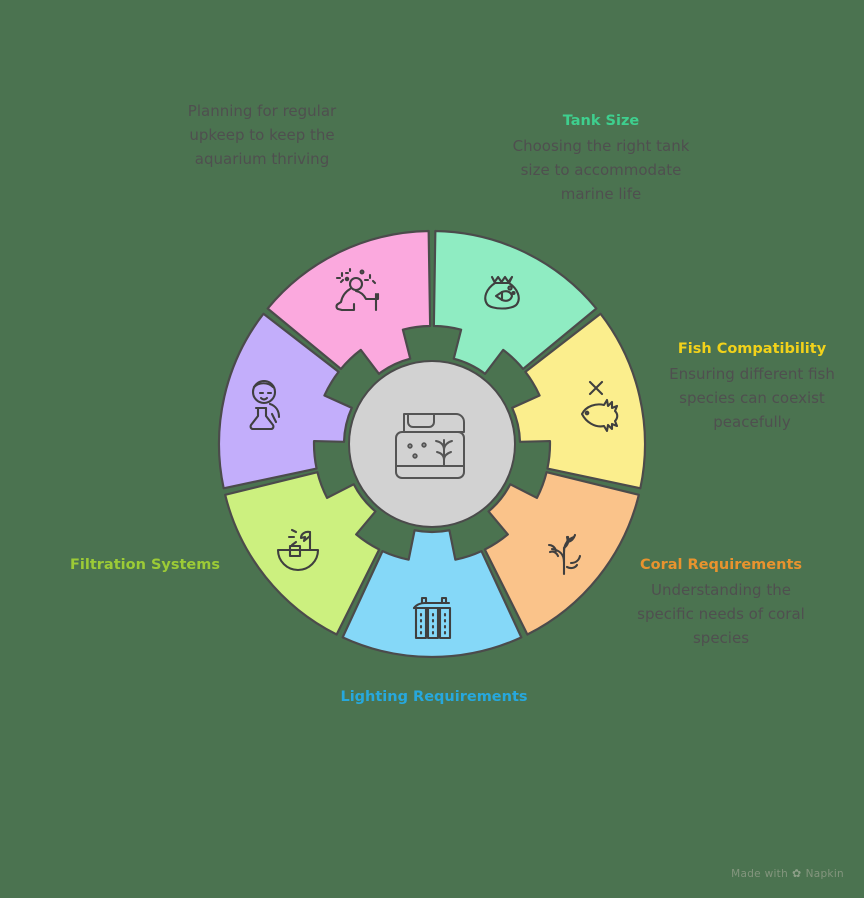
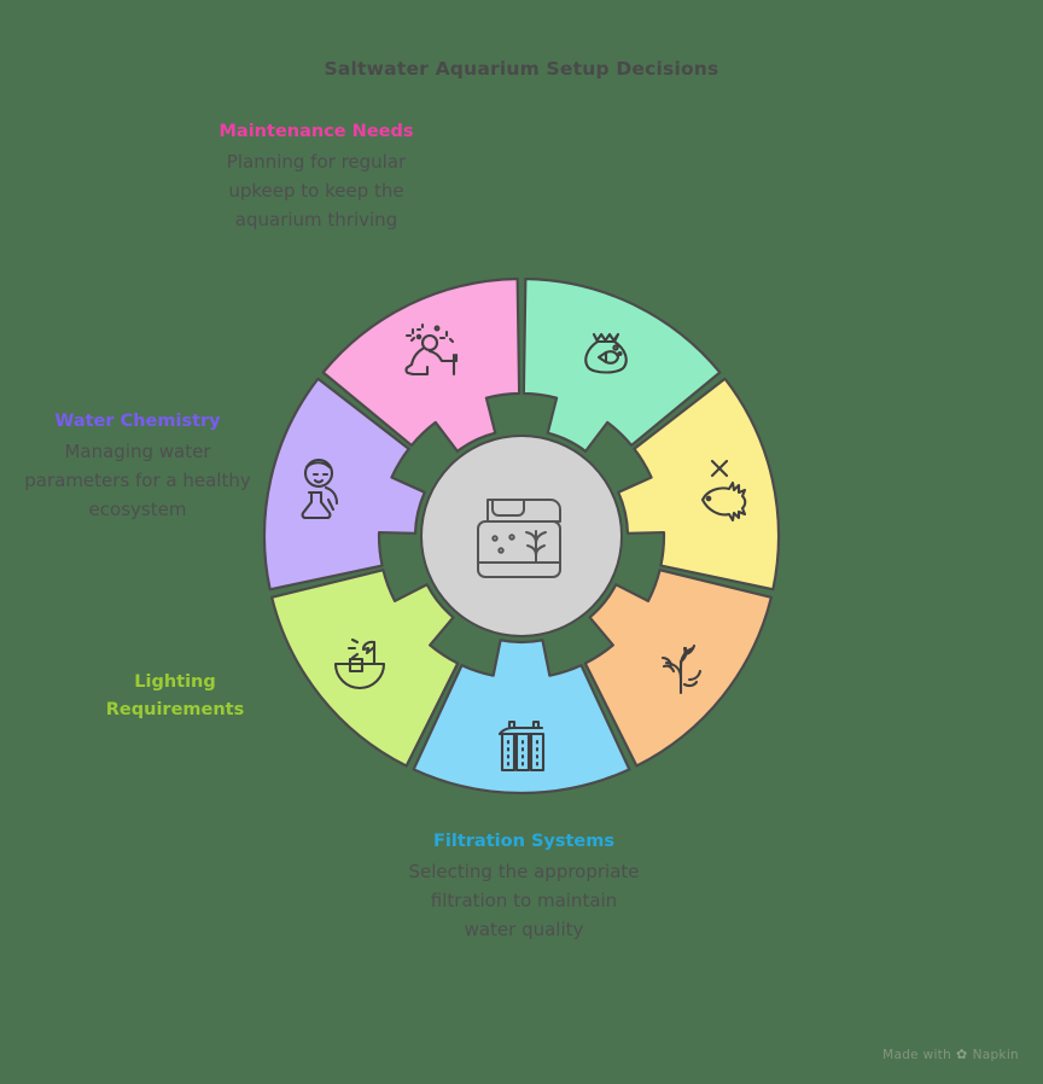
+ Saltwater Aquarium Setup Decisions
+ Maintenance Needs
  Planning for regular upkeep to keep the aquarium thriving
- Tank Size
- Choosing the right tank size to accommodate marine life
- Fish Compatibility
- Ensuring different fish species can coexist peacefully
- Coral Requirements
- Understanding the specific needs of coral species
- Lighting Requirements
+ Filtration Systems
+ Selecting the appropriate filtration to maintain water quality
- Filtration Systems
+ Lighting Requirements
+ Water Chemistry
+ Managing water parameters for a healthy ecosystem
  Made with
  ✿
  Napkin
